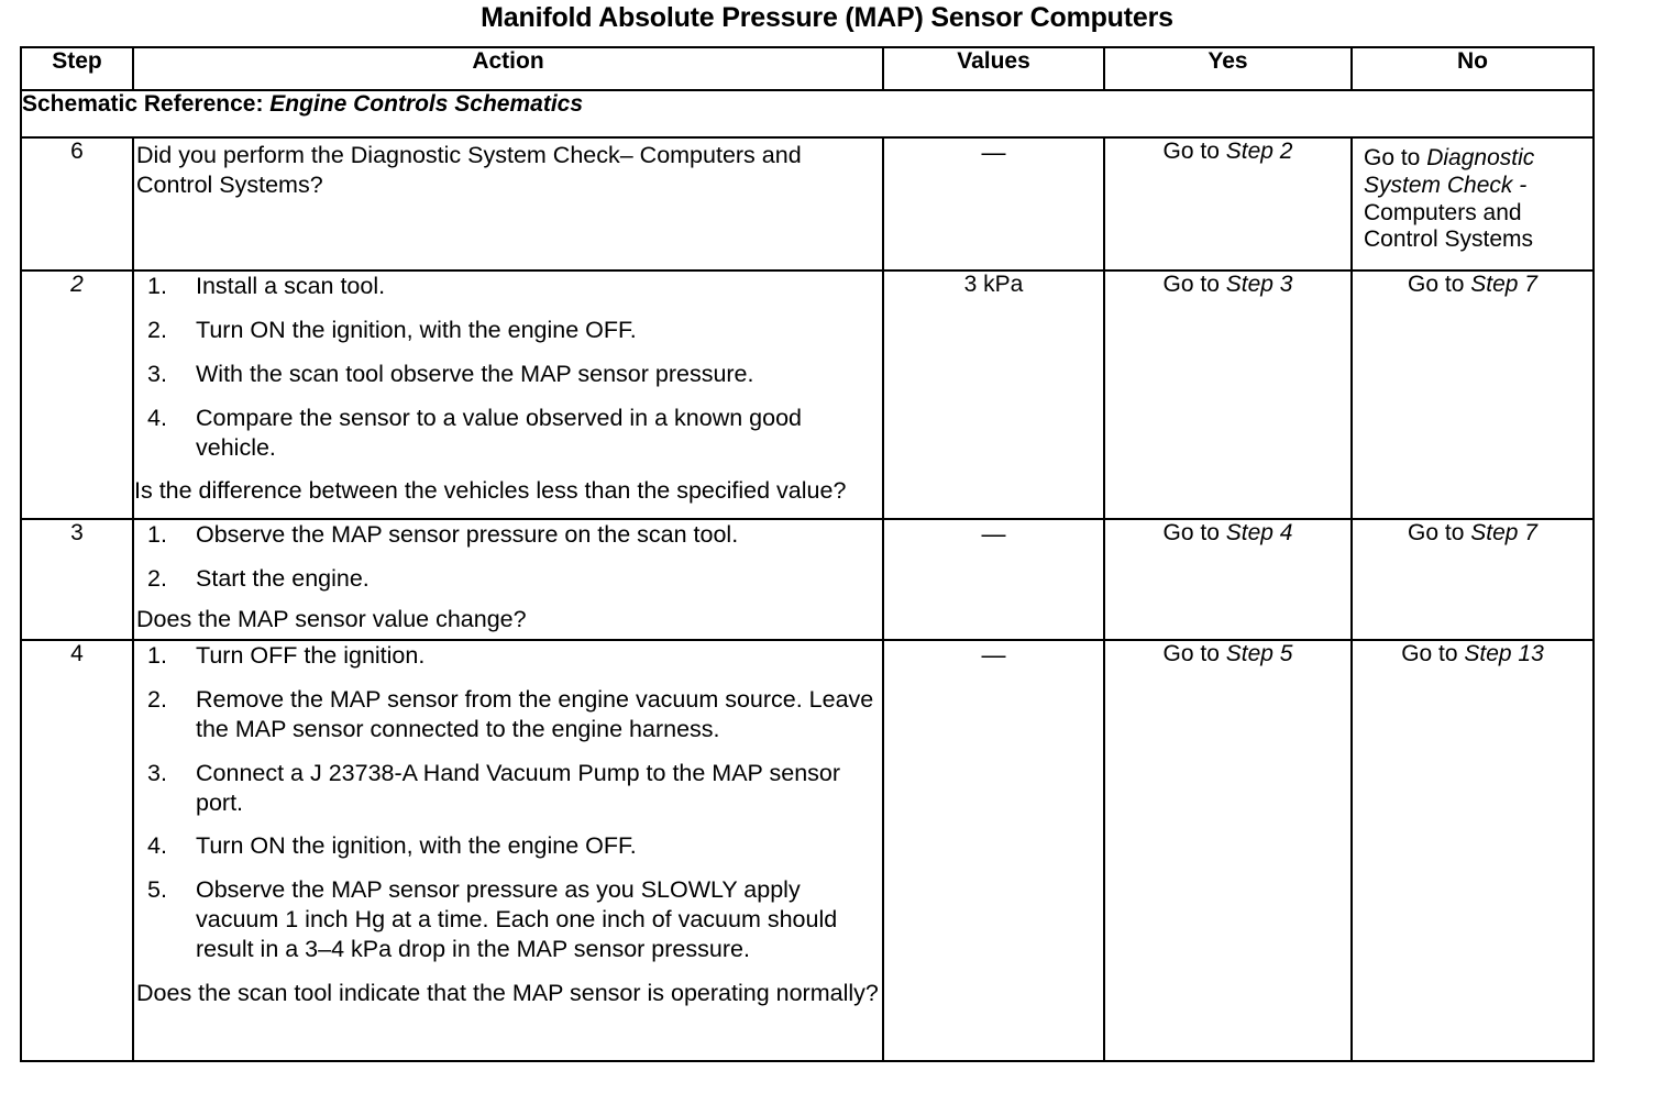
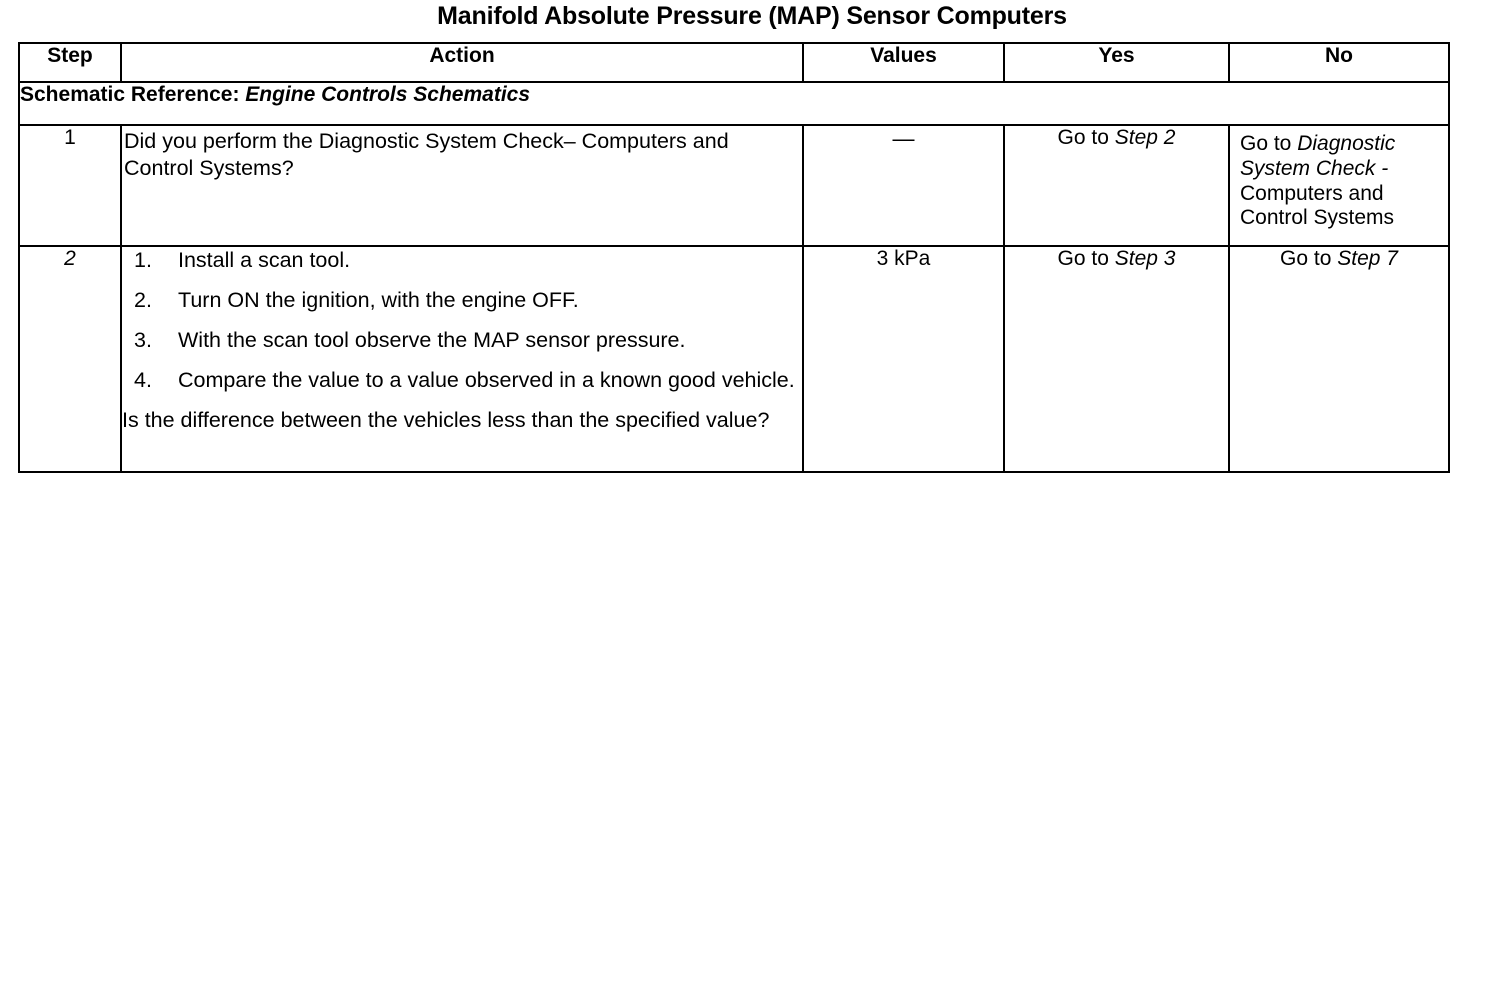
  Manifold Absolute Pressure (MAP) Sensor Computers
  Step	Action	Values	Yes	No
  Schematic Reference: Engine Controls Schematics
- 6	Did you perform the Diagnostic System Check– Computers and Control Systems?	—	Go to Step 2	Go to Diagnostic System Check - Computers and Control Systems
+ 1	Did you perform the Diagnostic System Check– Computers and Control Systems?	—	Go to Step 2	Go to Diagnostic System Check - Computers and Control Systems
- 2	1. Install a scan tool. 2. Turn ON the ignition, with the engine OFF. 3. With the scan tool observe the MAP sensor pressure. 4. Compare the sensor to a value observed in a known good vehicle. Is the difference between the vehicles less than the specified value?	3 kPa	Go to Step 3	Go to Step 7
+ 2	1. Install a scan tool. 2. Turn ON the ignition, with the engine OFF. 3. With the scan tool observe the MAP sensor pressure. 4. Compare the value to a value observed in a known good vehicle. Is the difference between the vehicles less than the specified value?	3 kPa	Go to Step 3	Go to Step 7
- 3	1. Observe the MAP sensor pressure on the scan tool. 2. Start the engine. Does the MAP sensor value change?	—	Go to Step 4	Go to Step 7
- 4	1. Turn OFF the ignition. 2. Remove the MAP sensor from the engine vacuum source. Leave the MAP sensor connected to the engine harness. 3. Connect a J 23738-A Hand Vacuum Pump to the MAP sensor port. 4. Turn ON the ignition, with the engine OFF. 5. Observe the MAP sensor pressure as you SLOWLY apply vacuum 1 inch Hg at a time. Each one inch of vacuum should result in a 3–4 kPa drop in the MAP sensor pressure. Does the scan tool indicate that the MAP sensor is operating normally?	—	Go to Step 5	Go to Step 13
